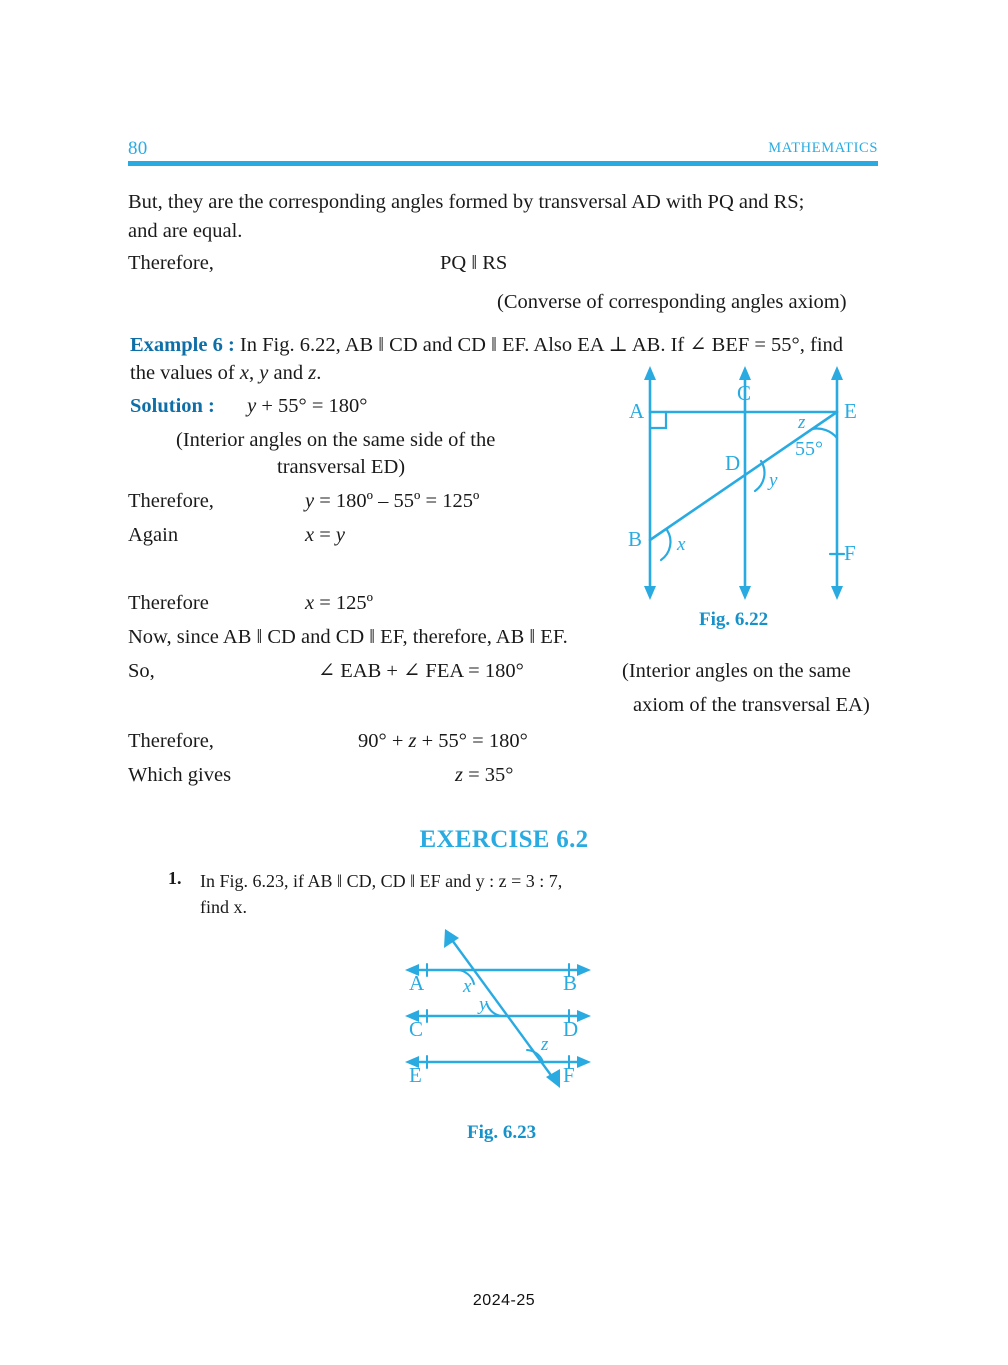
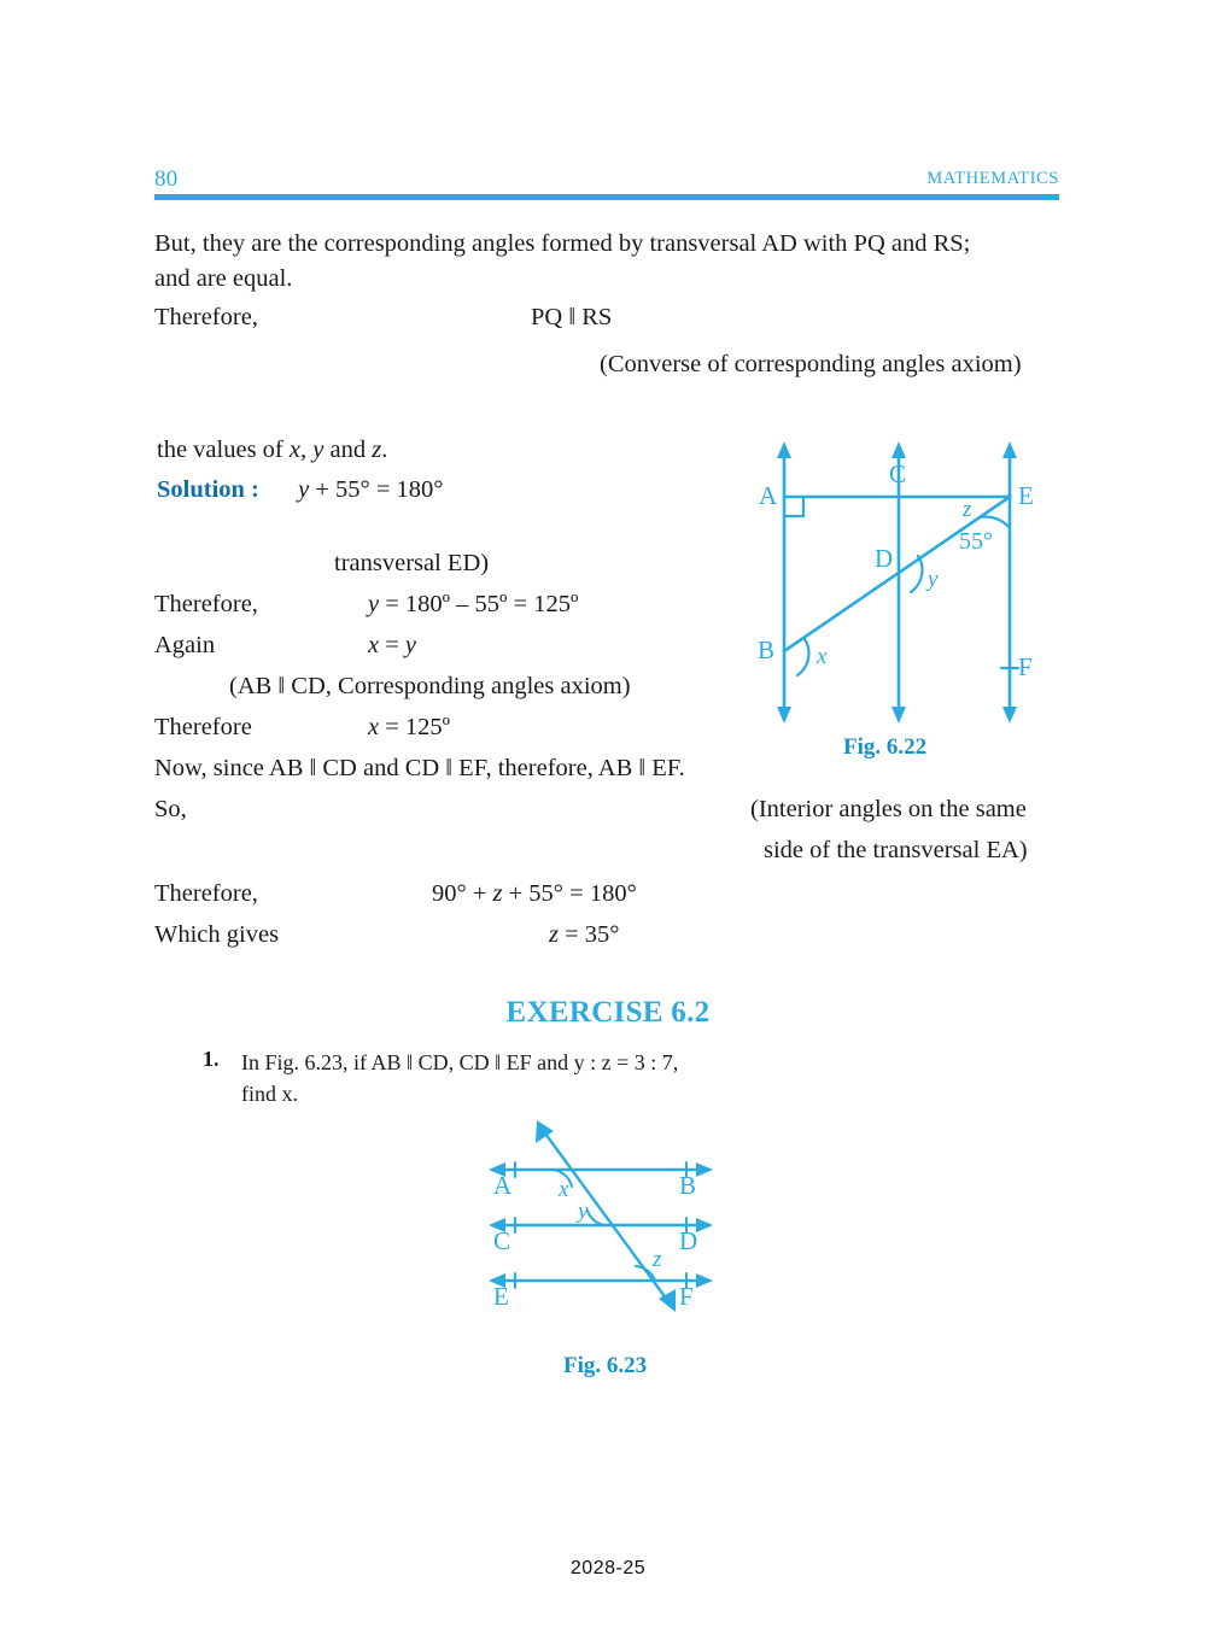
  80
  MATHEMATICS
  But, they are the corresponding angles formed by transversal AD with PQ and RS;
  and are equal.
  Therefore,
  PQ ‖ RS
  (Converse of corresponding angles axiom)
- Example 6 : In Fig. 6.22, AB ‖ CD and CD ‖ EF. Also EA ⊥ AB. If ∠ BEF = 55°, find
  the values of x, y and z.
  Solution : y + 55° = 180°
- (Interior angles on the same side of the
  transversal ED)
  Therefore,
  y = 180º – 55º = 125º
  Again
  x = y
+ (AB ‖ CD, Corresponding angles axiom)
  Therefore
  x = 125º
  Now, since AB ‖ CD and CD ‖ EF, therefore, AB ‖ EF.
  So,
- ∠ EAB + ∠ FEA = 180°
  (Interior angles on the same
- axiom of the transversal EA)
+ side of the transversal EA)
  Therefore,
  90° + z + 55° = 180°
  Which gives
  z = 35°
  A
  B
  C
  D
  E
  F
  x
  y
  z
  55°
  Fig. 6.22
  EXERCISE 6.2
  1.
  In Fig. 6.23, if AB ‖ CD, CD ‖ EF and y : z = 3 : 7,
  find x.
  A
  B
  C
  D
  E
  F
  x
  y
  z
  Fig. 6.23
- 2024-25
+ 2028-25
